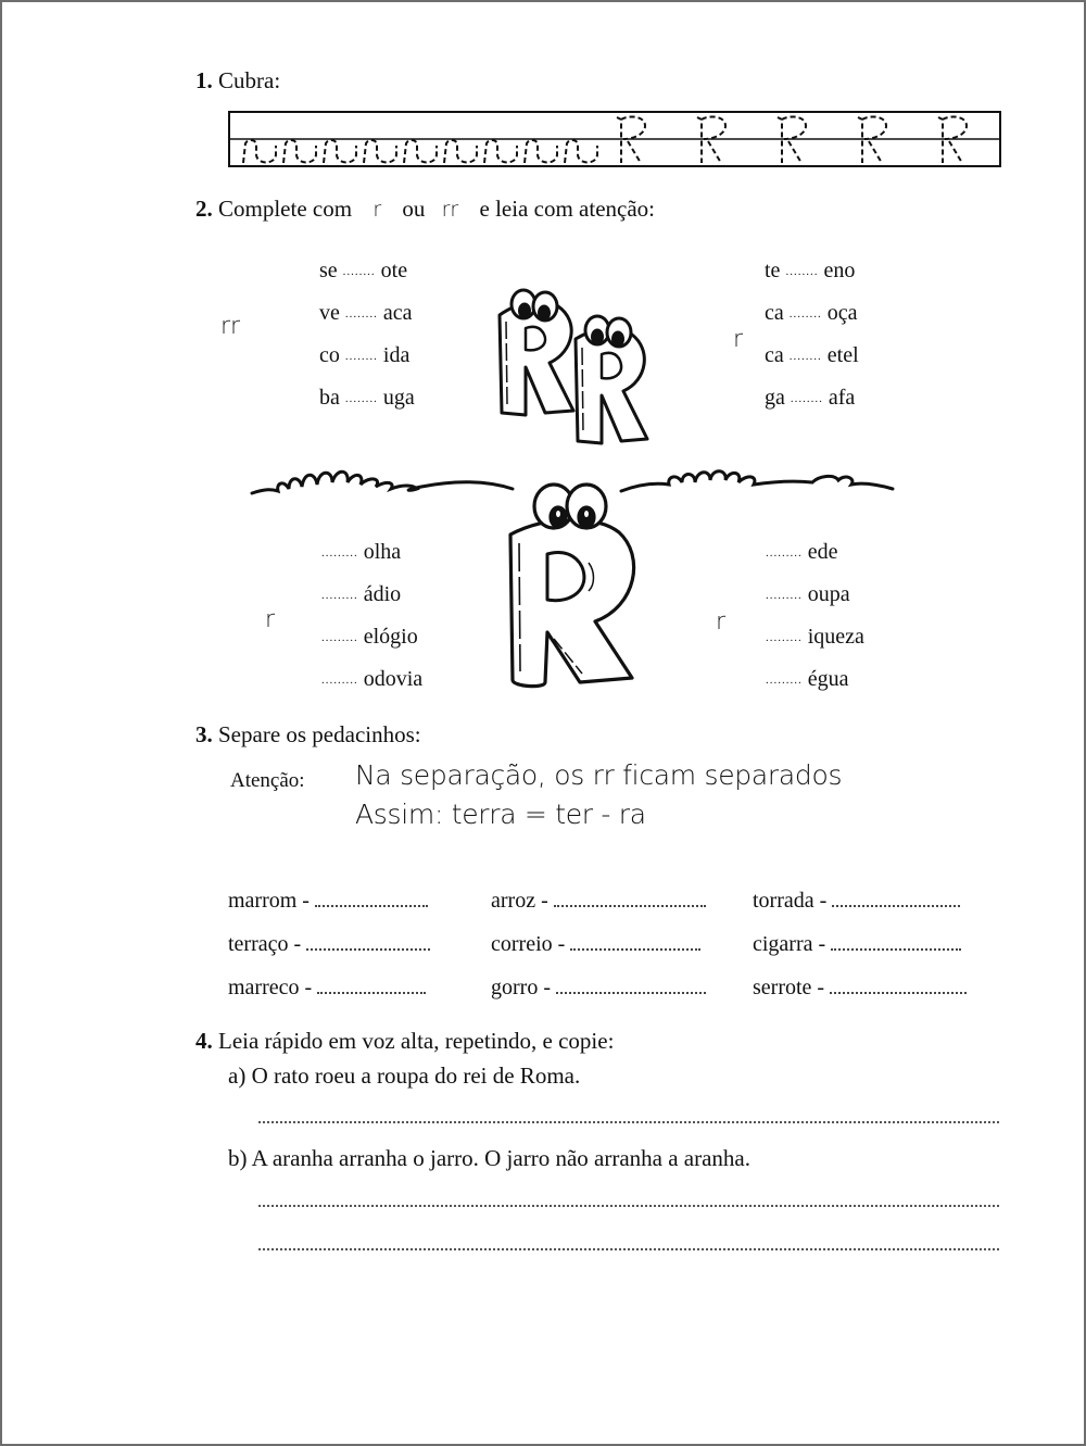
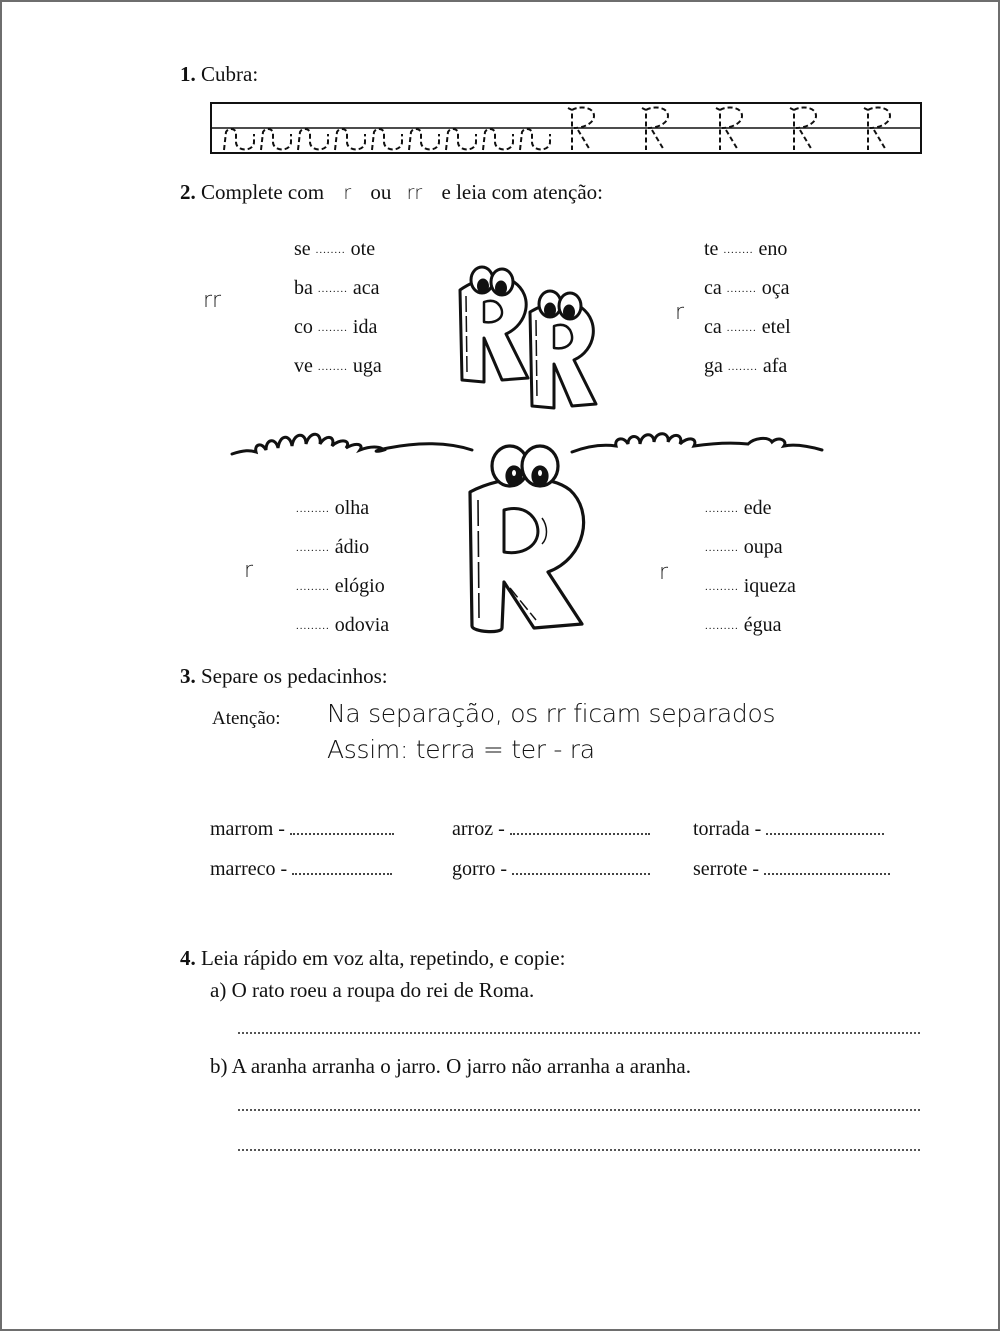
  1. Cubra:
  2. Complete com r ou rr e leia com atenção:
  rr
  se ........ ote
- ve ........ aca
+ ba ........ aca
  co ........ ida
- ba ........ uga
+ ve ........ uga
  r
  te ........ eno
  ca ........ oça
  ca ........ etel
  ga ........ afa
  r
  ......... olha
  ......... ádio
  ......... elógio
  ......... odovia
  r
  ......... ede
  ......... oupa
  ......... iqueza
  ......... égua
  3. Separe os pedacinhos:
  Atenção:
  Na separação, os rr ficam separados
  Assim: terra = ter - ra
  marrom -
  arroz -
  torrada -
- terraço -
- correio -
- cigarra -
  marreco -
  gorro -
  serrote -
  4. Leia rápido em voz alta, repetindo, e copie:
  a) O rato roeu a roupa do rei de Roma.
  b) A aranha arranha o jarro. O jarro não arranha a aranha.
